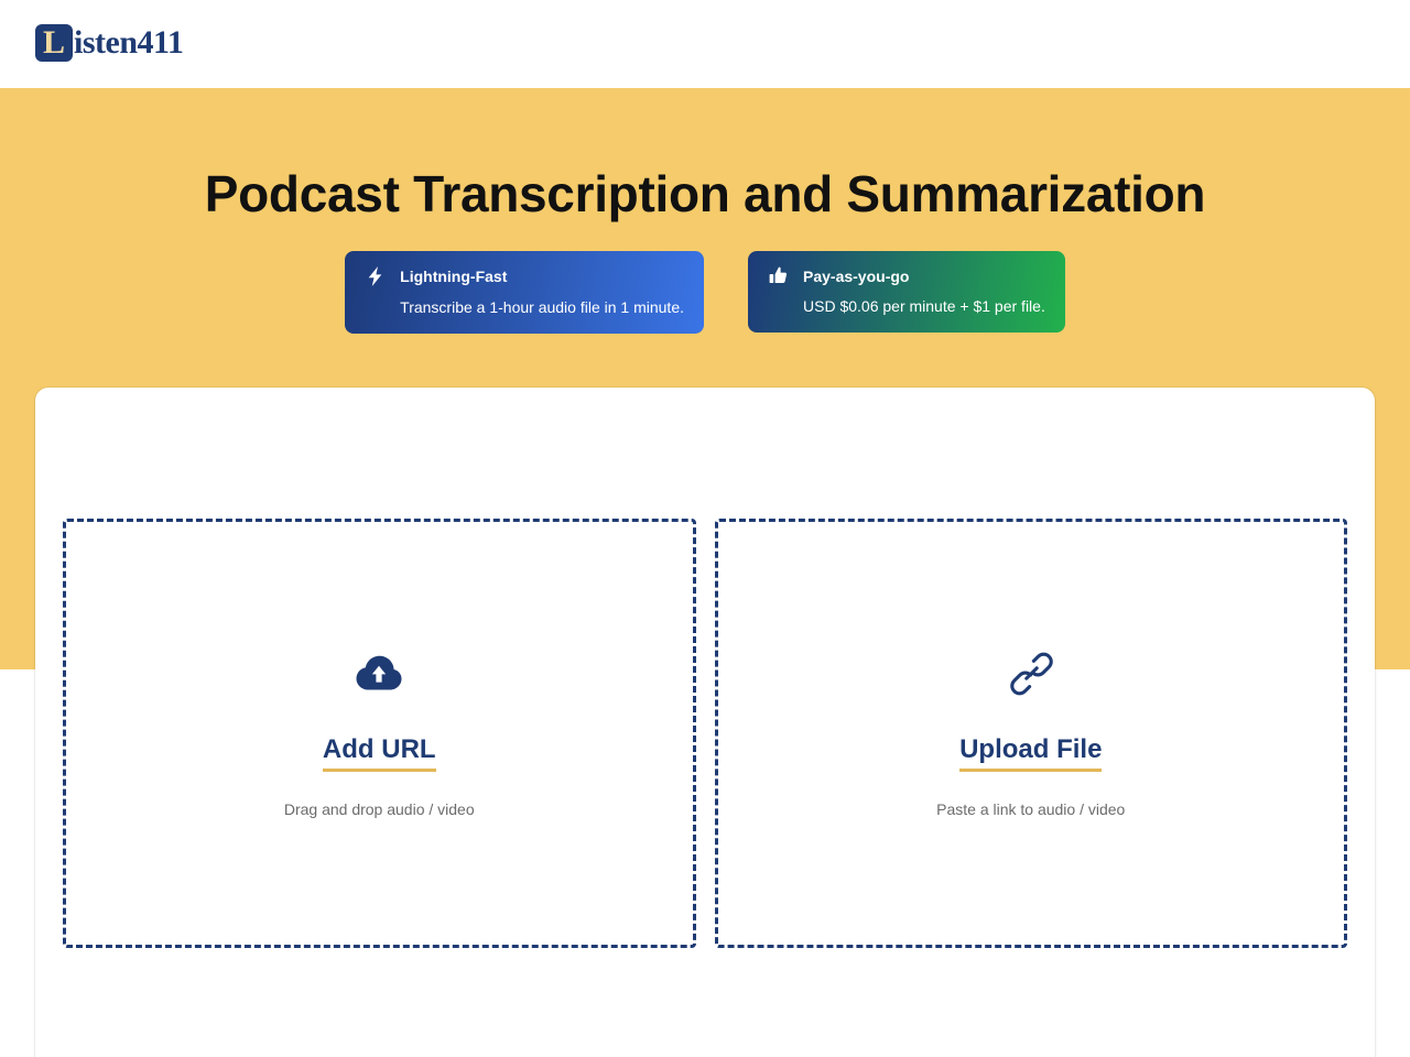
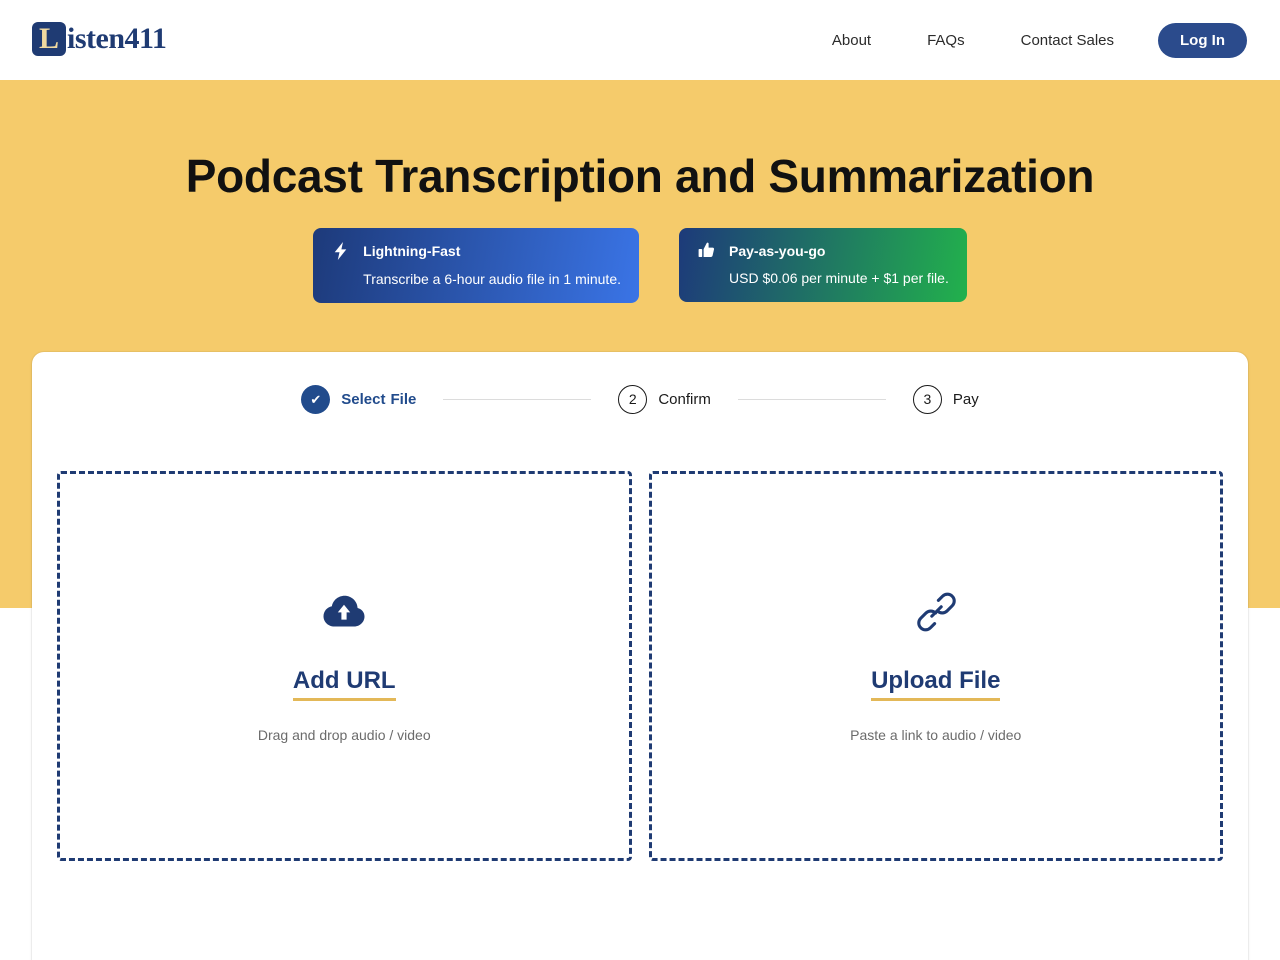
  L
  isten411
+ About
+ FAQs
+ Contact Sales
+ Log In
  Podcast Transcription and Summarization
  Lightning-Fast
- Transcribe a 1-hour audio file in 1 minute.
+ Transcribe a 6-hour audio file in 1 minute.
  Pay-as-you-go
  USD $0.06 per minute + $1 per file.
+ ✔
+ Select File
+ 2
+ Confirm
+ 3
+ Pay
  Add URL
  Drag and drop audio / video
  Upload File
  Paste a link to audio / video
